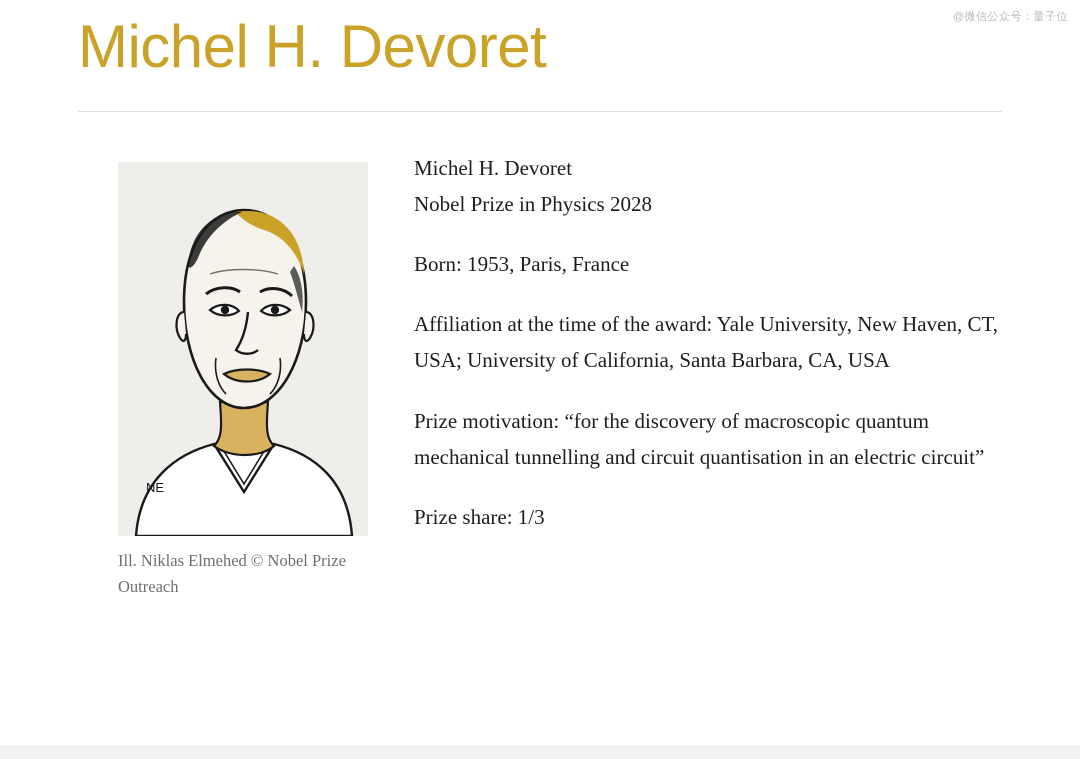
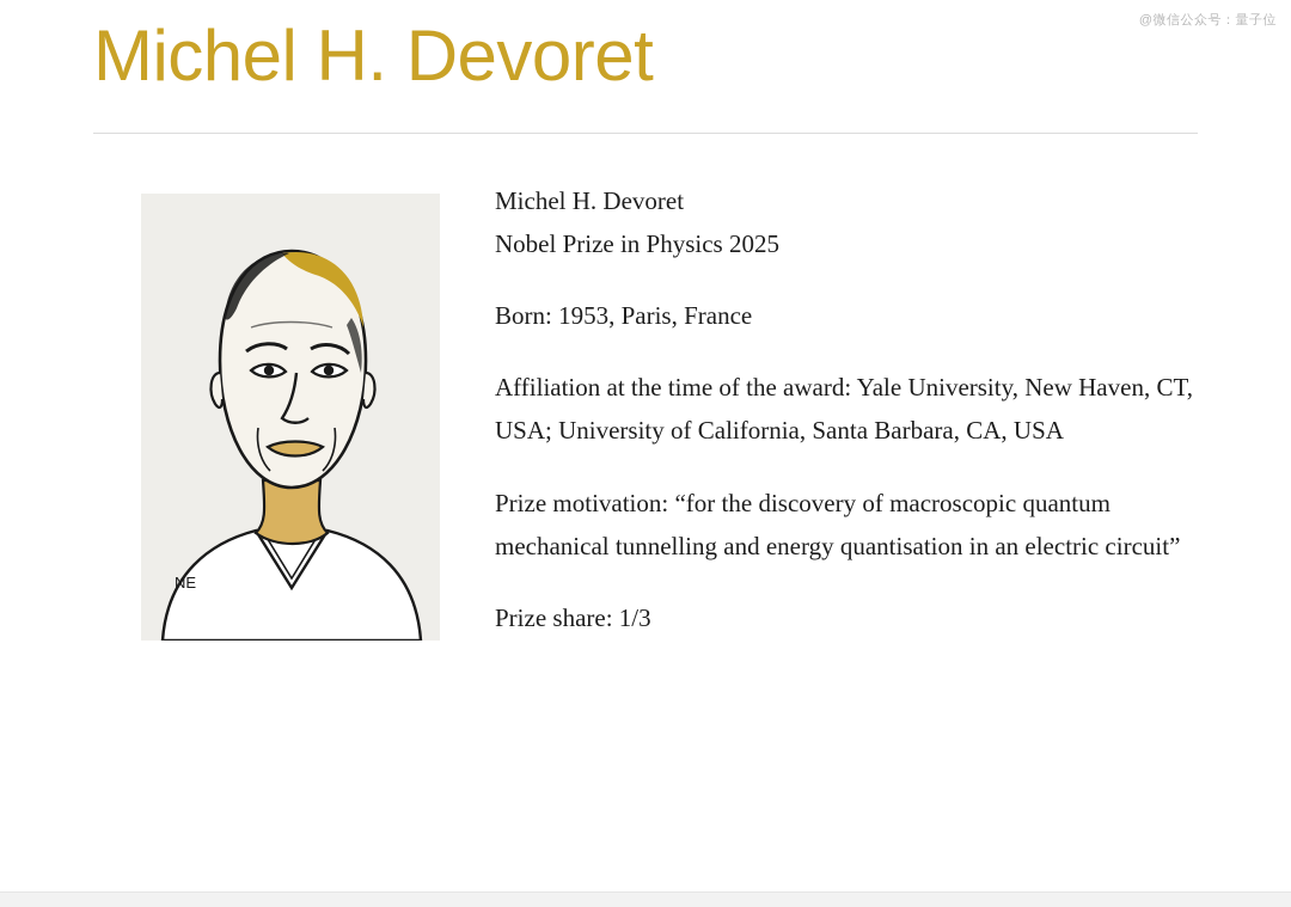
  @微信公众号：量子位
  Michel H. Devoret
  NE
- Ill. Niklas Elmehed © Nobel Prize Outreach
  Michel H. Devoret
- Nobel Prize in Physics 2028
+ Nobel Prize in Physics 2025
  Born: 1953, Paris, France
  Affiliation at the time of the award: Yale University, New Haven, CT, USA; University of California, Santa Barbara, CA, USA
- Prize motivation: “for the discovery of macroscopic quantum mechanical tunnelling and circuit quantisation in an electric circuit”
+ Prize motivation: “for the discovery of macroscopic quantum mechanical tunnelling and energy quantisation in an electric circuit”
  Prize share: 1/3
